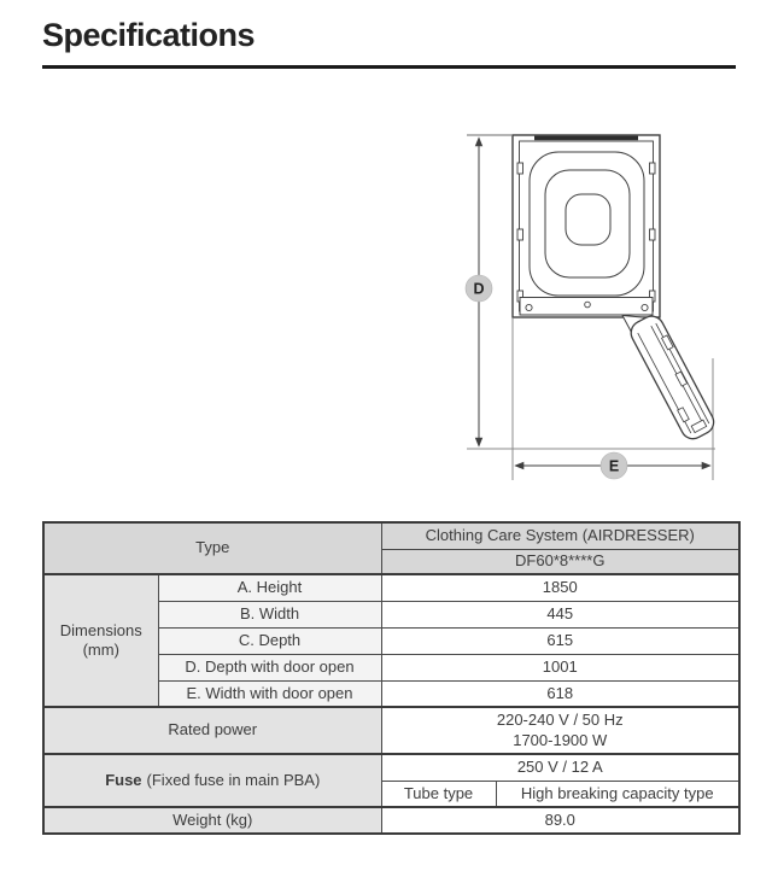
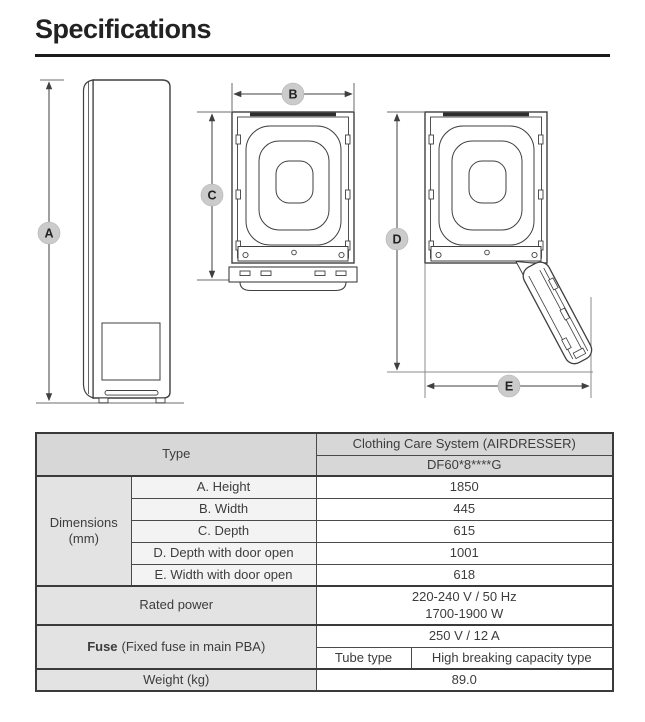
  Specifications
+ A
+ B
+ C
  D
  E
  Type	Clothing Care System (AIRDRESSER)
  DF60*8****G
  Dimensions (mm)	A. Height	1850
  B. Width	445
  C. Depth	615
  D. Depth with door open	1001
  E. Width with door open	618
  Rated power	220-240 V / 50 Hz 1700-1900 W
  Fuse (Fixed fuse in main PBA)	250 V / 12 A
  Tube type	High breaking capacity type
  Weight (kg)	89.0
